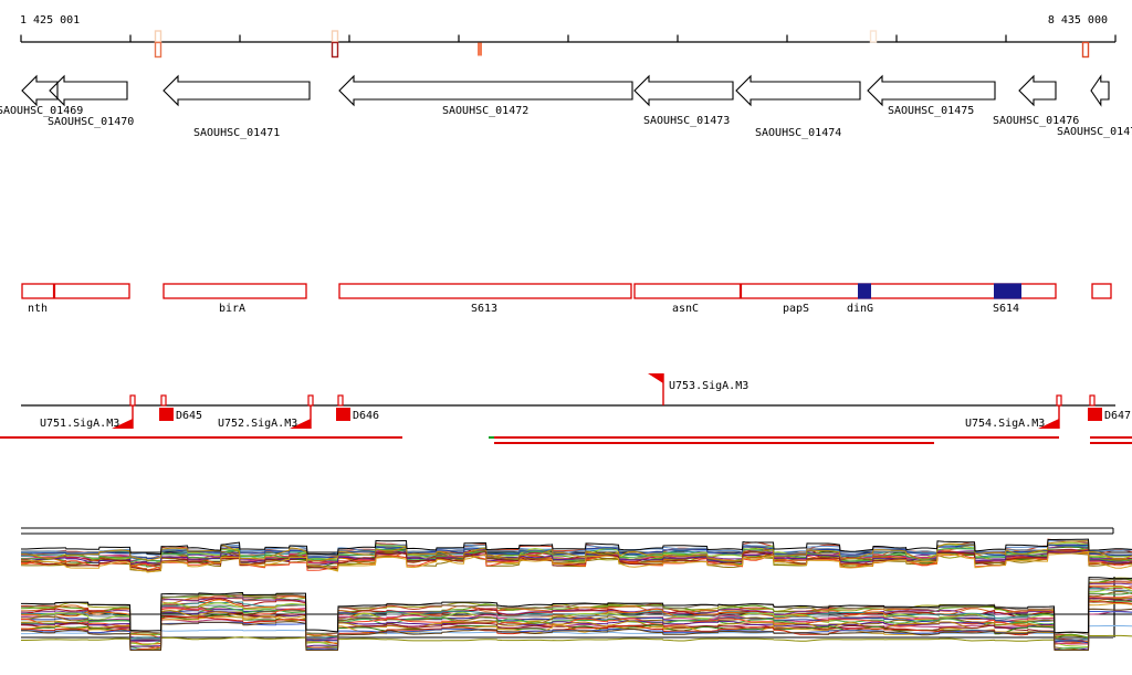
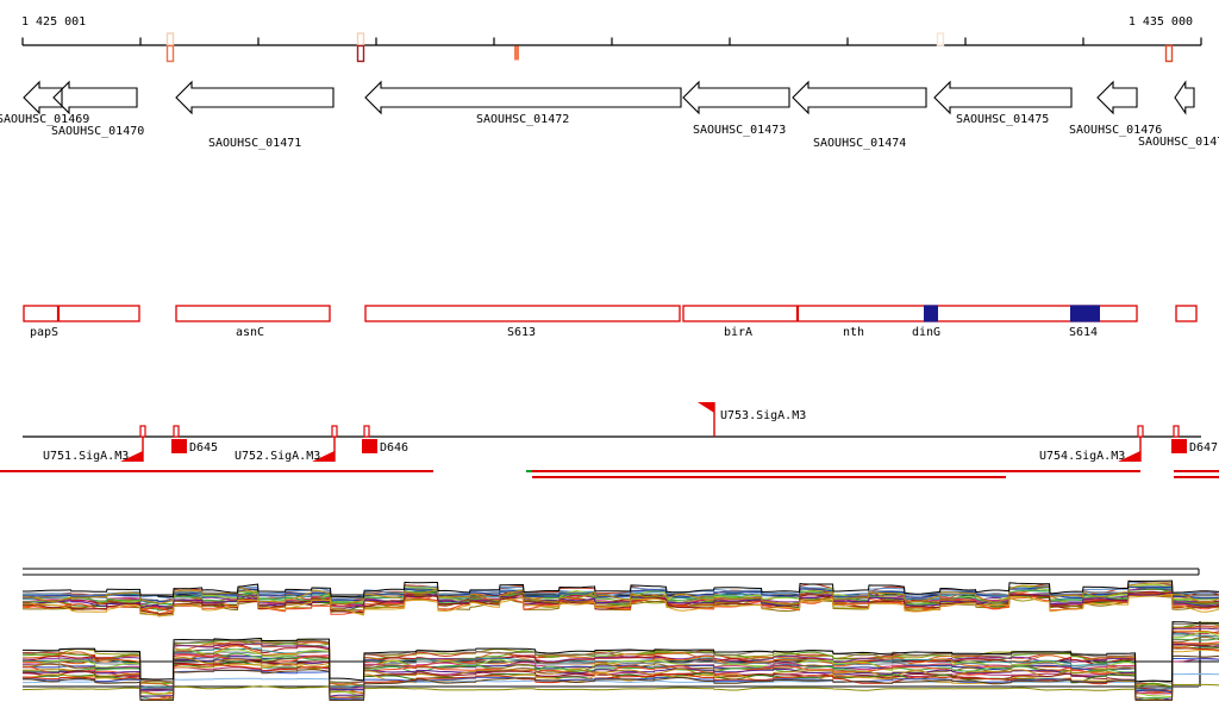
  1 425 001
- 8 435 000
+ 1 435 000
  SAOUHSC_01469
  SAOUHSC_01470
  SAOUHSC_01471
  SAOUHSC_01472
  SAOUHSC_01473
  SAOUHSC_01474
  SAOUHSC_01475
  SAOUHSC_01476
  SAOUHSC_014
- nth
+ papS
- birA
+ asnC
  S613
- asnC
+ birA
- papS
+ nth
  dinG
  S614
  U751.SigA.M3
  D645
  U752.SigA.M3
  D646
  U753.SigA.M3
  U754.SigA.M3
  D647
